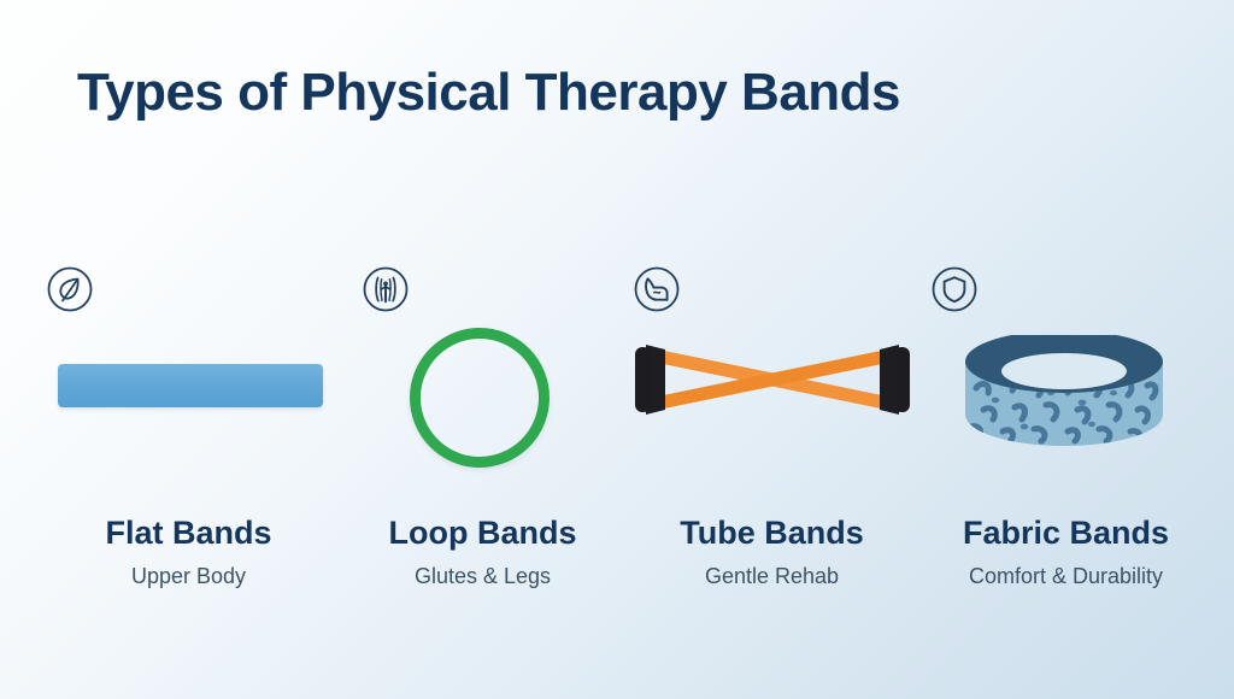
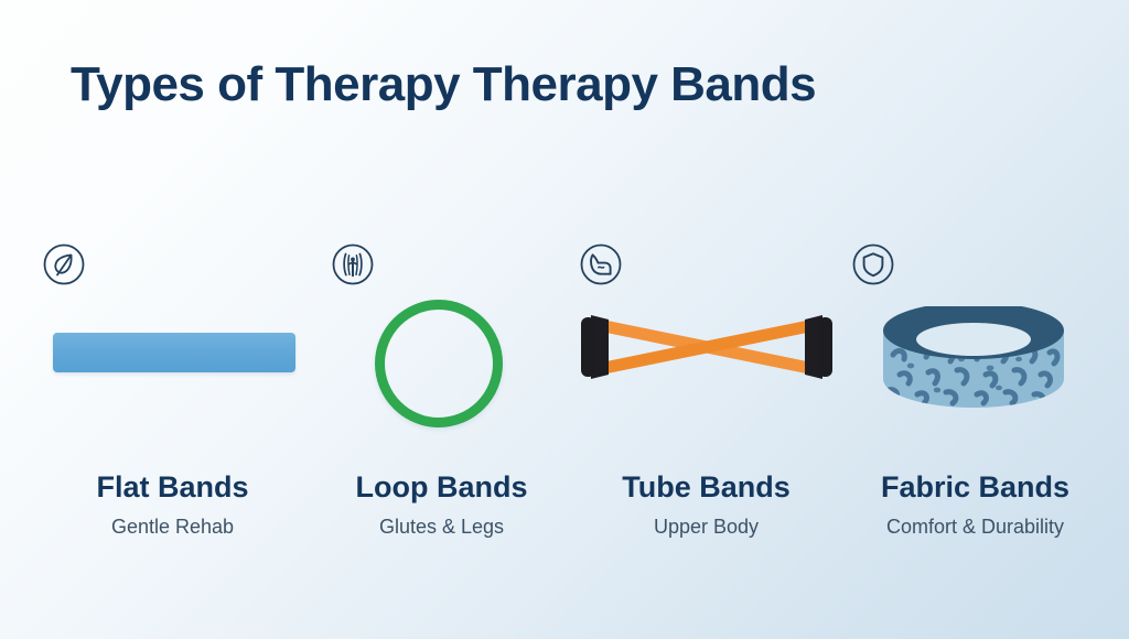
- Types of Physical Therapy Bands
+ Types of Therapy Therapy Bands
  Flat Bands
- Upper Body
+ Gentle Rehab
  Loop Bands
  Glutes & Legs
  Tube Bands
- Gentle Rehab
+ Upper Body
  Fabric Bands
  Comfort & Durability
